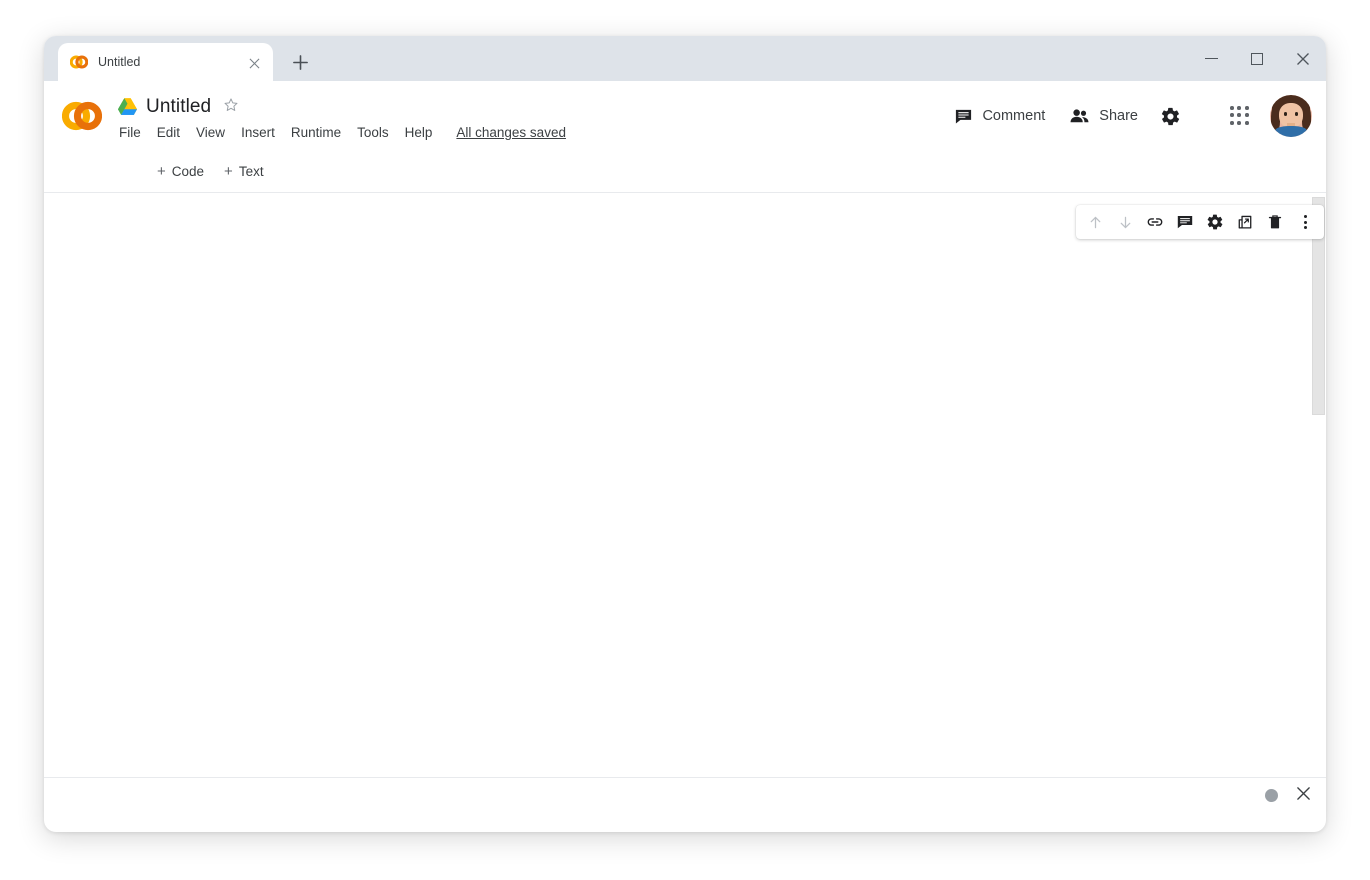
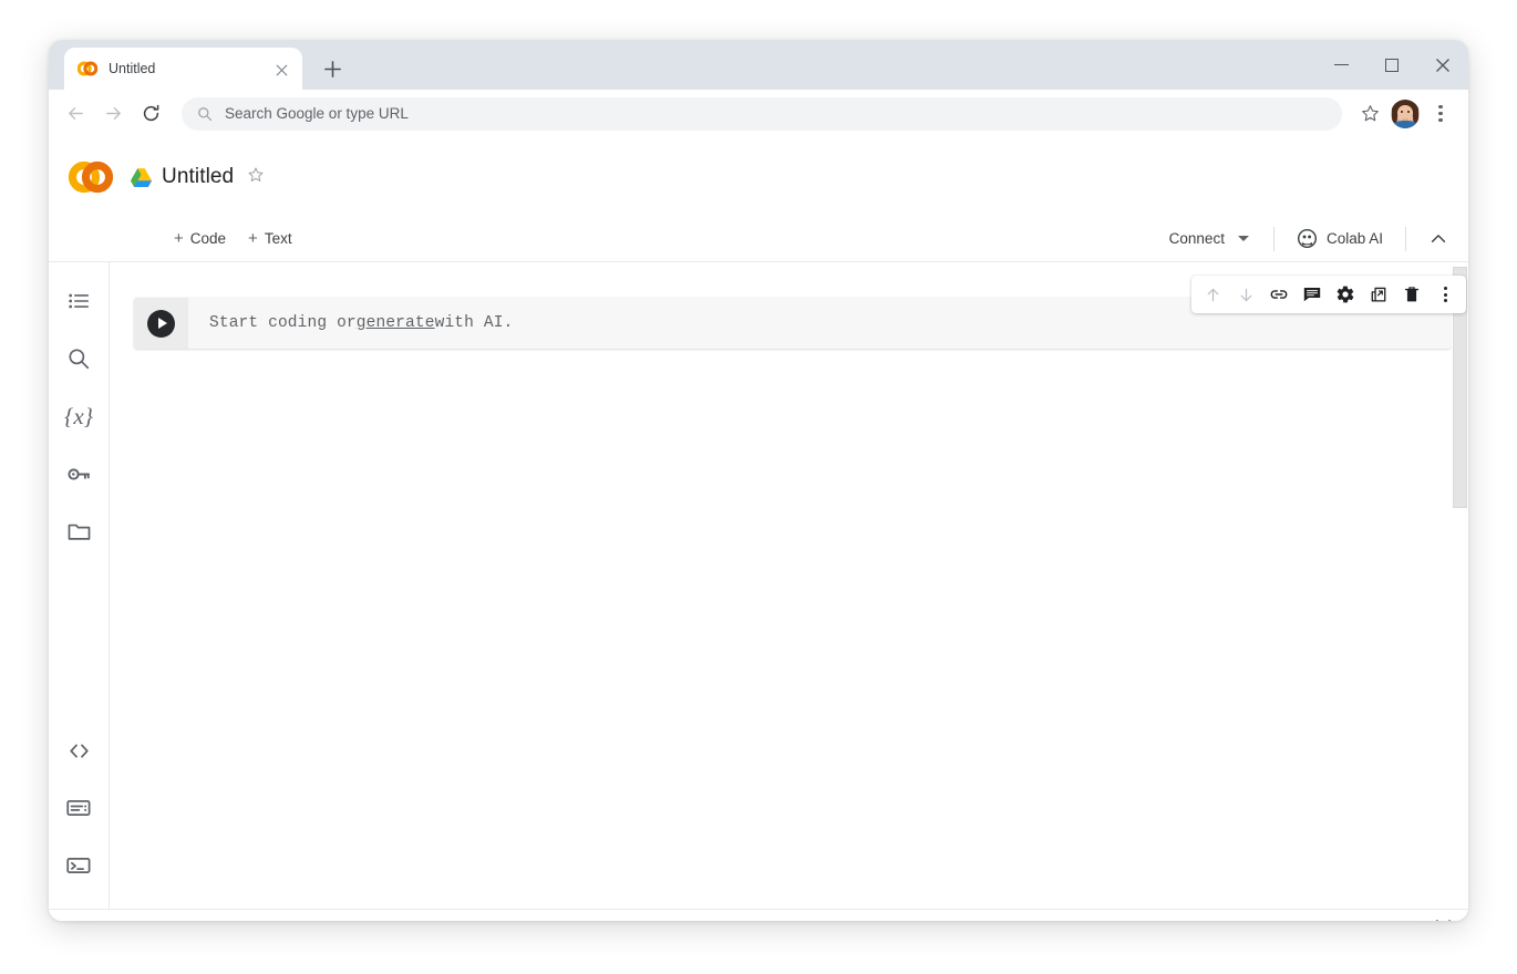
  Untitled
+ Search Google or type URL
  Untitled
- File
- Edit
- View
- Insert
- Runtime
- Tools
- Help
- All changes saved
- Comment
- Share
  +
  Code
  +
  Text
+ Connect
+ Colab AI
+ {x}
+ Start coding or
+ generate
+ with AI.
